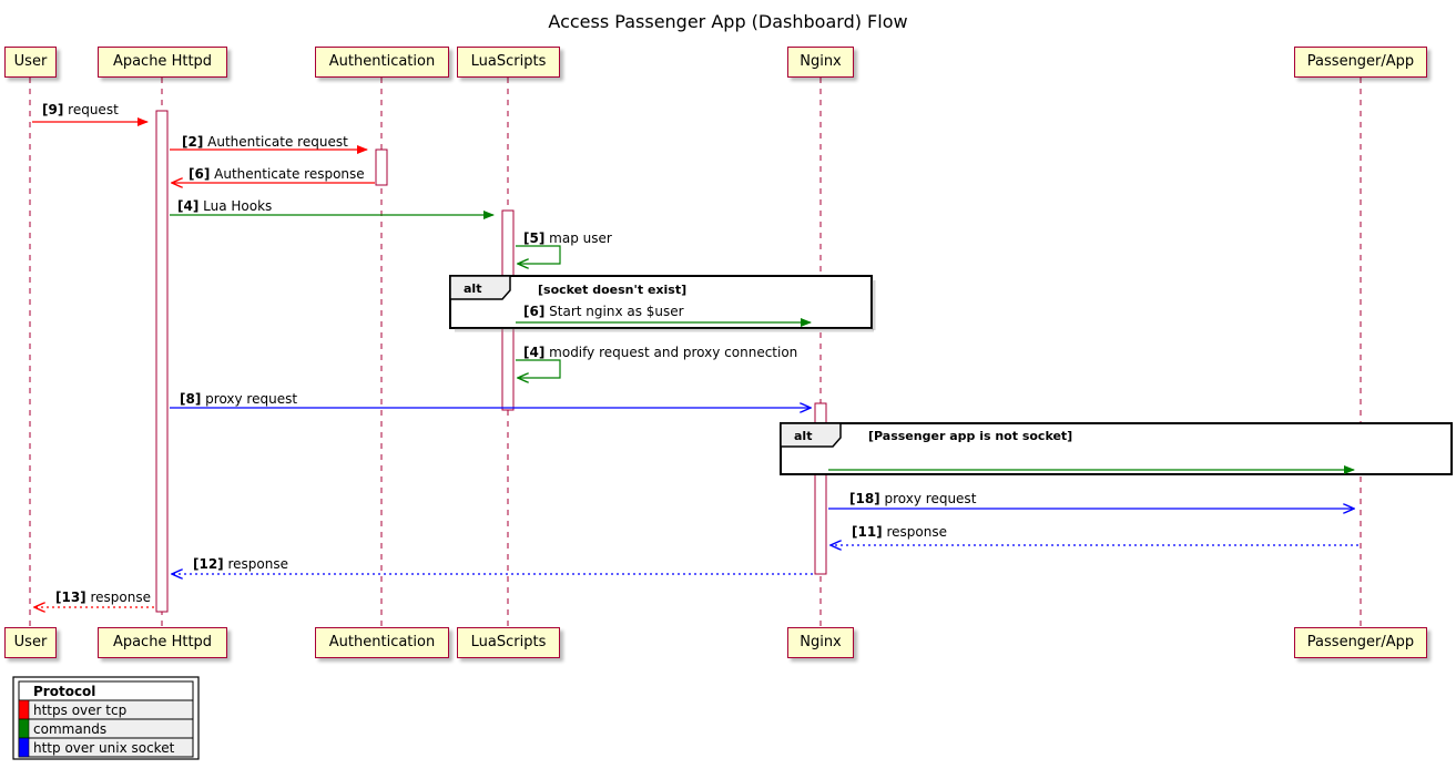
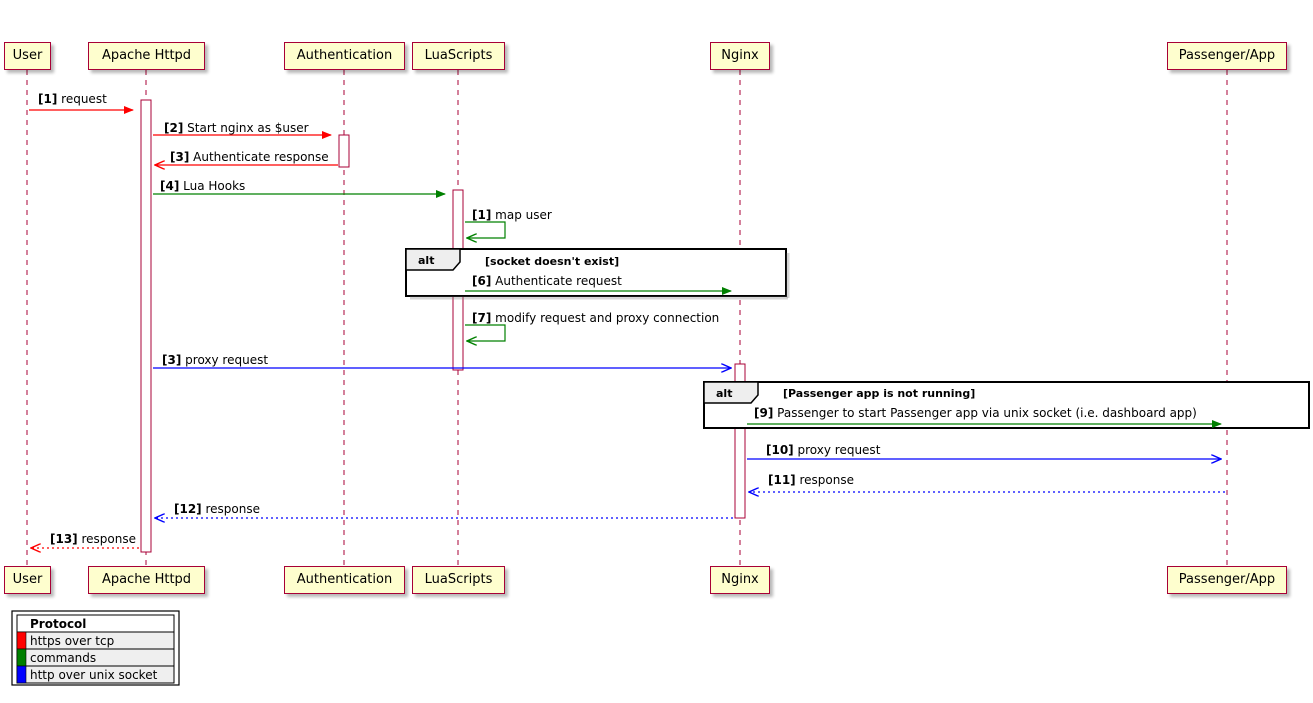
- Access Passenger App (Dashboard) Flow
  User
  Apache Httpd
  Authentication
  LuaScripts
  Nginx
  Passenger/App
  User
  Apache Httpd
  Authentication
  LuaScripts
  Nginx
  Passenger/App
- [9] request
+ [1] request
- [2] Authenticate request
+ [2] Start nginx as $user
- [6] Authenticate response
+ [3] Authenticate response
  [4] Lua Hooks
- [5] map user
+ [1] map user
- [6] Start nginx as $user
+ [6] Authenticate request
- [4] modify request and proxy connection
+ [7] modify request and proxy connection
- [8] proxy request
+ [3] proxy request
+ [9] Passenger to start Passenger app via unix socket (i.e. dashboard app)
- [18] proxy request
+ [10] proxy request
  [11] response
  [12] response
  [13] response
  alt
  [socket doesn't exist]
  alt
- [Passenger app is not socket]
+ [Passenger app is not running]
  Protocol
  https over tcp
  commands
  http over unix socket
